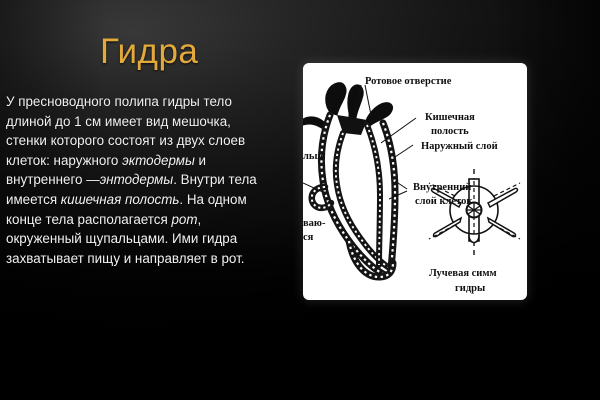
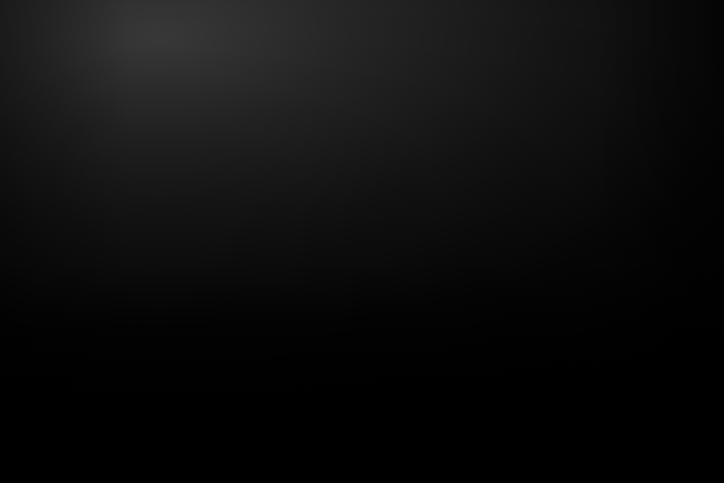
- Гидра
- У пресноводного полипа гидры тело длиной до 1 см имеет вид мешочка, стенки которого состоят из двух слоев клеток: наружного эктодермы и внутреннего —энтодермы. Внутри тела имеется кишечная полость. На одном конце тела располагается рот, окруженный щупальцами. Ими гидра захватывает пищу и направляет в рот.
- Ротовое отверстие
- Кишечная
- полость
- Наружный слой
- Внутренний
- слой клеток
- льце
- ваю-
- ся
- Лучевая симм
- гидры
